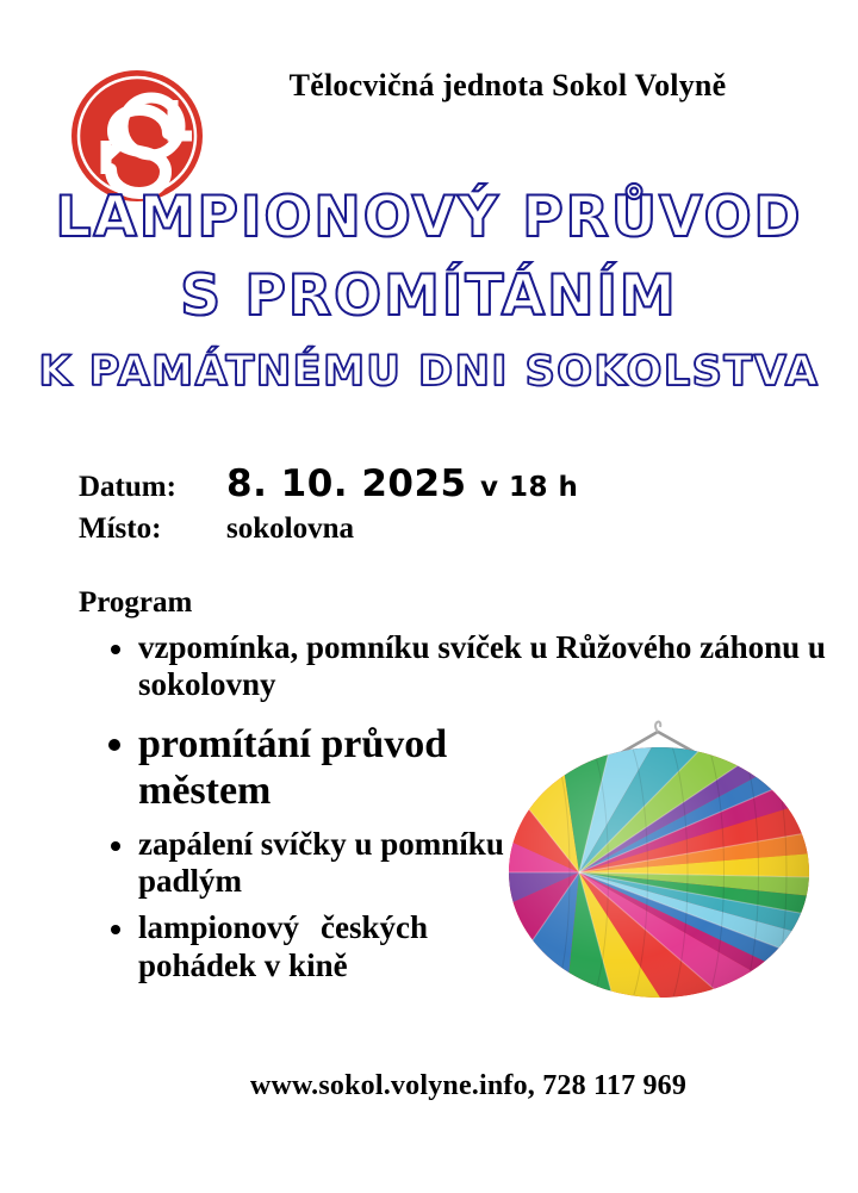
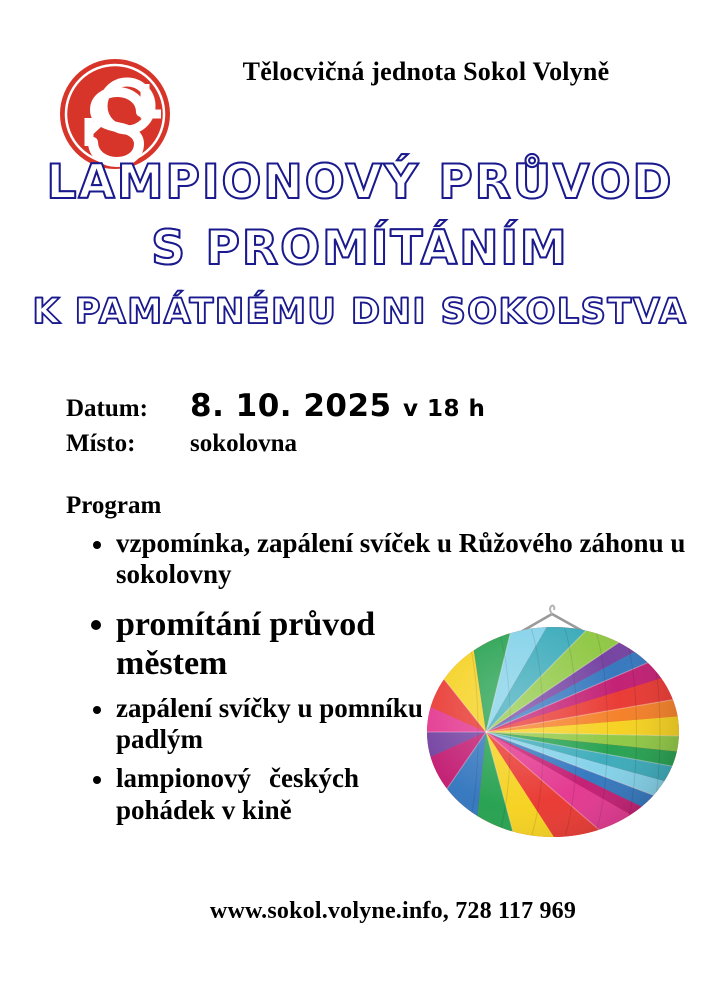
  Tělocvičná jednota Sokol Volyně
  LAMPIONOVÝ PRŮVOD
  S PROMÍTÁNÍM
  K PAMÁTNÉMU DNI SOKOLSTVA
  Datum:
  8. 10. 2025 v 18 h
  Místo:
  sokolovna
  Program
- vzpomínka, pomníku svíček u Růžového záhonu u sokolovny
+ vzpomínka, zapálení svíček u Růžového záhonu u sokolovny
  promítání průvod městem
  zapálení svíčky u pomníku padlým
  lampionový českých pohádek v kině
  www.sokol.volyne.info, 728 117 969
